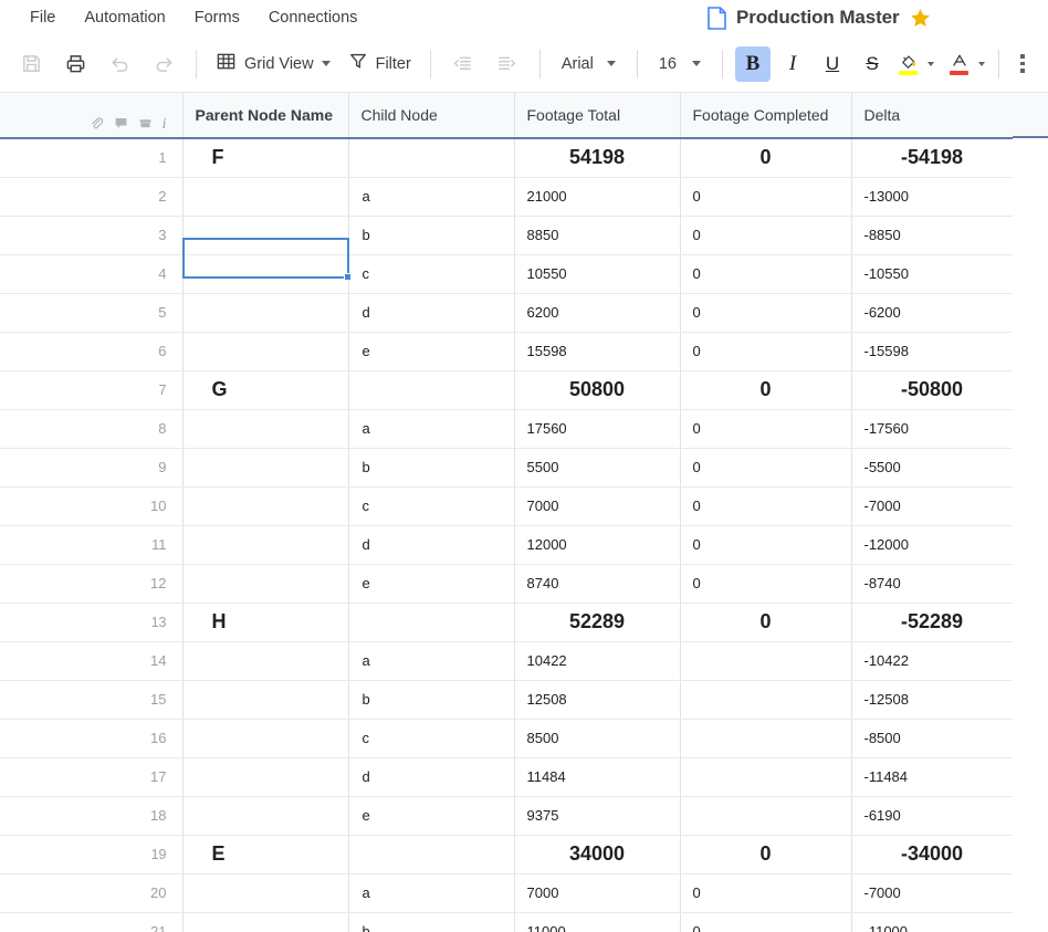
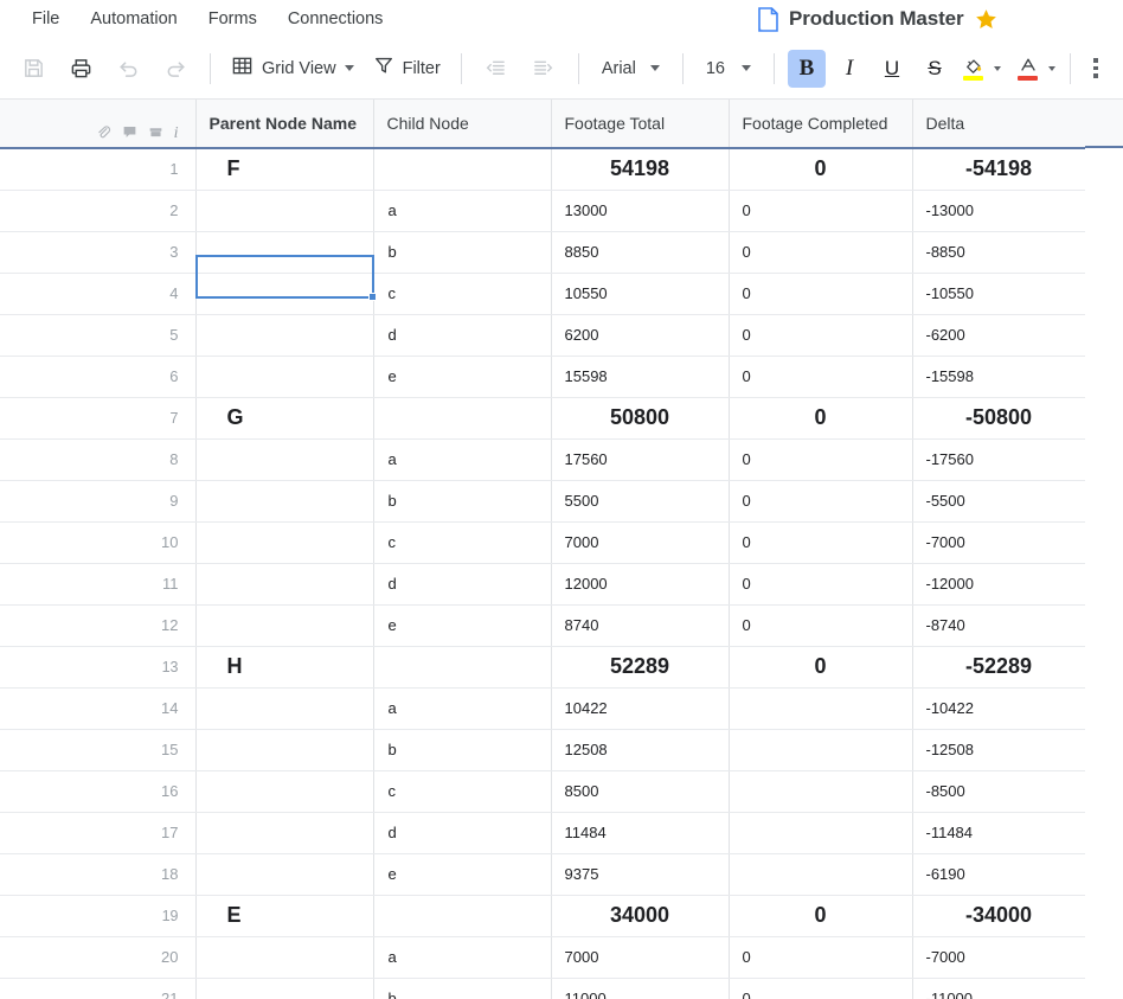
  File
  Automation
  Forms
  Connections
  Production Master
  Grid View
  Filter
  Arial
  16
  B
  I
  U
  S
  i	Parent Node Name	Child Node	Footage Total	Footage Completed	Delta
  1	F		54198	0	-54198
- 2		a	21000	0	-13000
+ 2		a	13000	0	-13000
  3		b	8850	0	-8850
  4		c	10550	0	-10550
  5		d	6200	0	-6200
  6		e	15598	0	-15598
  7	G		50800	0	-50800
  8		a	17560	0	-17560
  9		b	5500	0	-5500
  10		c	7000	0	-7000
  11		d	12000	0	-12000
  12		e	8740	0	-8740
  13	H		52289	0	-52289
  14		a	10422		-10422
  15		b	12508		-12508
  16		c	8500		-8500
  17		d	11484		-11484
  18		e	9375		-6190
  19	E		34000	0	-34000
  20		a	7000	0	-7000
